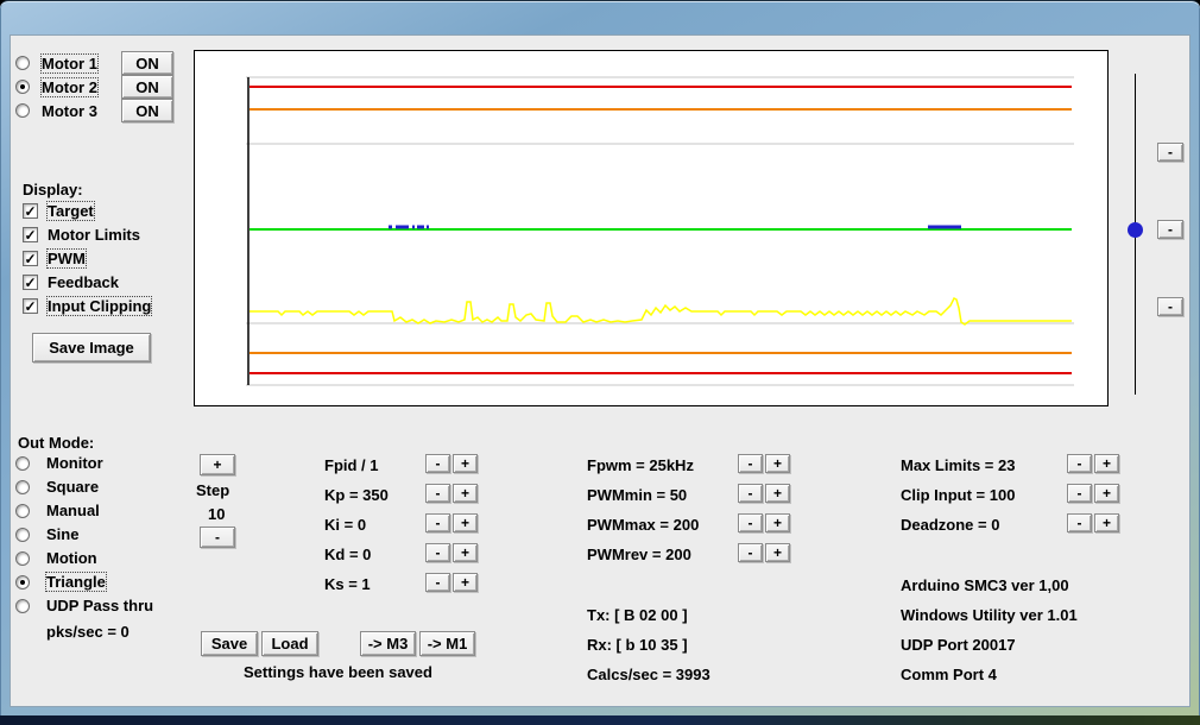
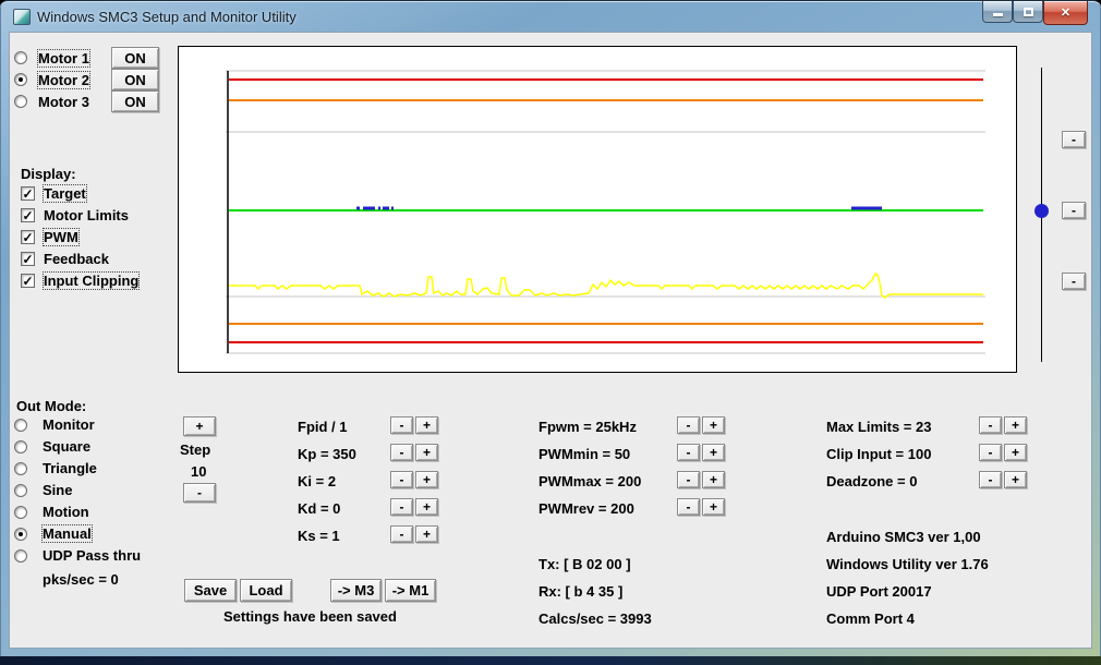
+ Windows SMC3 Setup and Monitor Utility
+ ✕
  Motor 1
  ON
  Motor 2
  ON
  Motor 3
  ON
  Display:
  ✓
  Target
  ✓
  Motor Limits
  ✓
  PWM
  ✓
  Feedback
  ✓
  Input Clipping
- Save Image
  Out Mode:
  Monitor
  Square
- Manual
+ Triangle
  Sine
  Motion
- Triangle
+ Manual
  UDP Pass thru
  pks/sec = 0
  -
  -
  -
  +
  Step
  10
  -
  Fpid / 1
  -
  +
  Kp = 350
  -
  +
- Ki = 0
+ Ki = 2
  -
  +
  Kd = 0
  -
  +
  Ks = 1
  -
  +
  Fpwm = 25kHz
  -
  +
  PWMmin = 50
  -
  +
  PWMmax = 200
  -
  +
  PWMrev = 200
  -
  +
  Max Limits = 23
  -
  +
  Clip Input = 100
  -
  +
  Deadzone = 0
  -
  +
  Tx: [ B 02 00 ]
- Rx: [ b 10 35 ]
+ Rx: [ b 4 35 ]
  Calcs/sec = 3993
  Arduino SMC3 ver 1,00
- Windows Utility ver 1.01
+ Windows Utility ver 1.76
  UDP Port 20017
  Comm Port 4
  Save
  Load
  -> M3
  -> M1
  Settings have been saved
